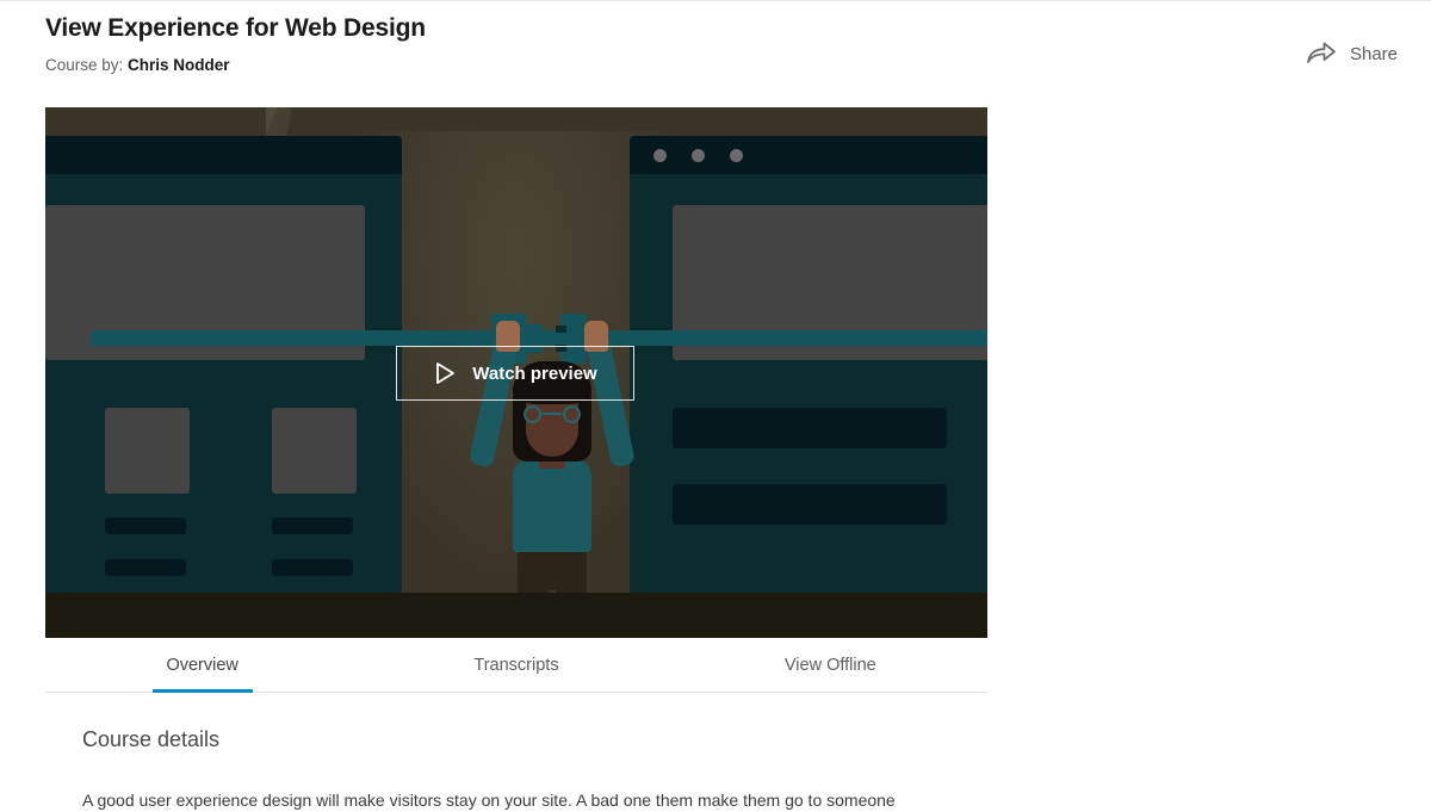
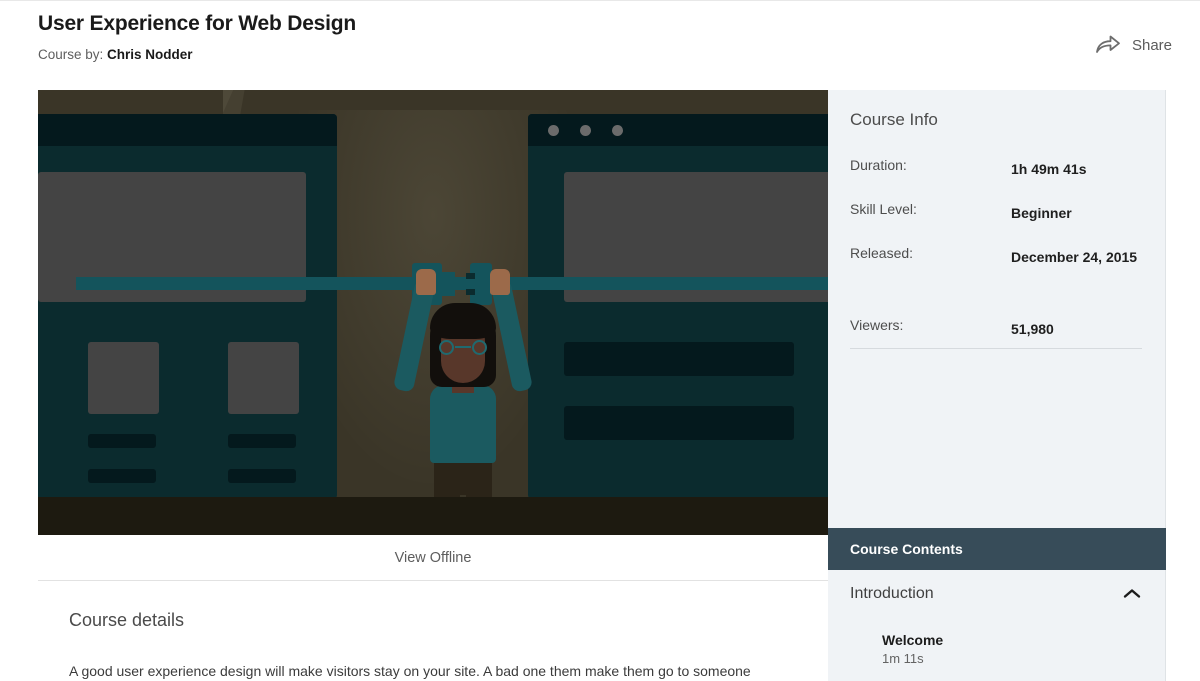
- View Experience for Web Design
+ User Experience for Web Design
  Course by: Chris Nodder
  Share
- Watch preview
- Overview
- Transcripts
  View Offline
  Course details
  A good user experience design will make visitors stay on your site. A bad one them make them go to someone
+ Course Info
+ Duration:
+ 1h 49m 41s
+ Skill Level:
+ Beginner
+ Released:
+ December 24, 2015
+ Viewers:
+ 51,980
+ Course Contents
+ Introduction
+ Welcome
+ 1m 11s
